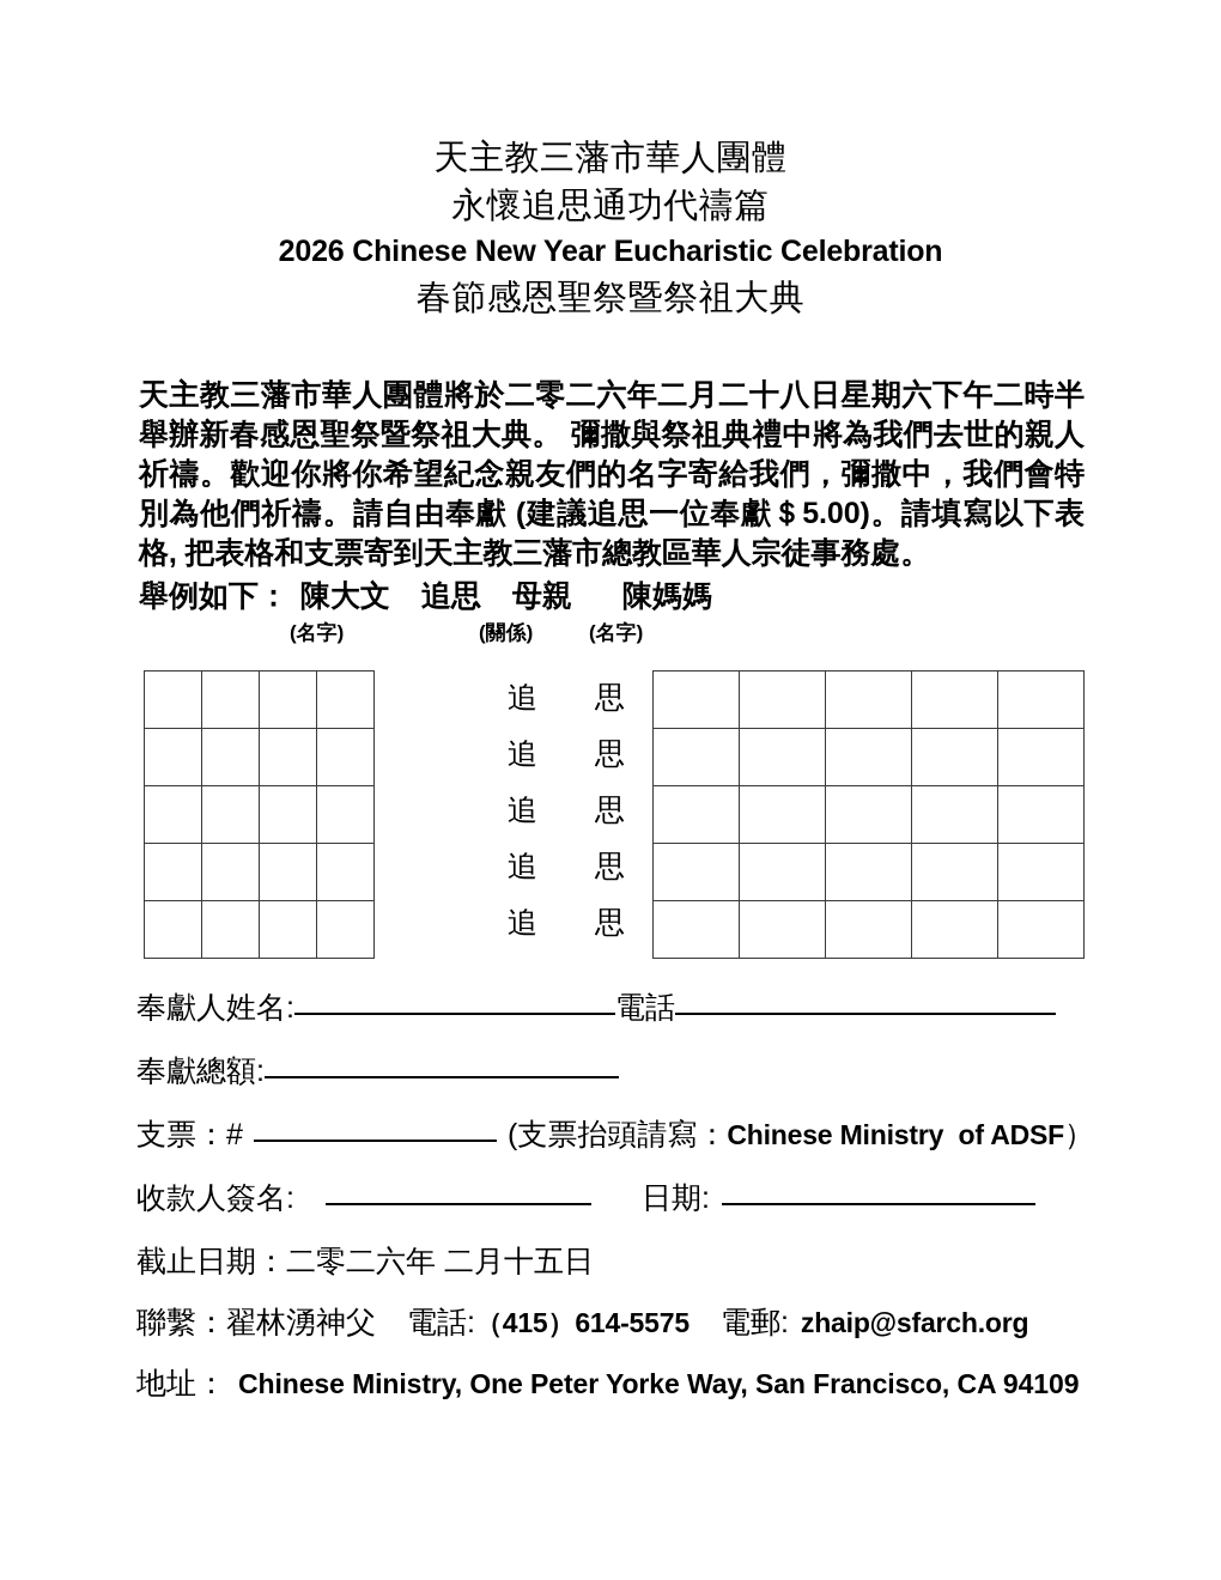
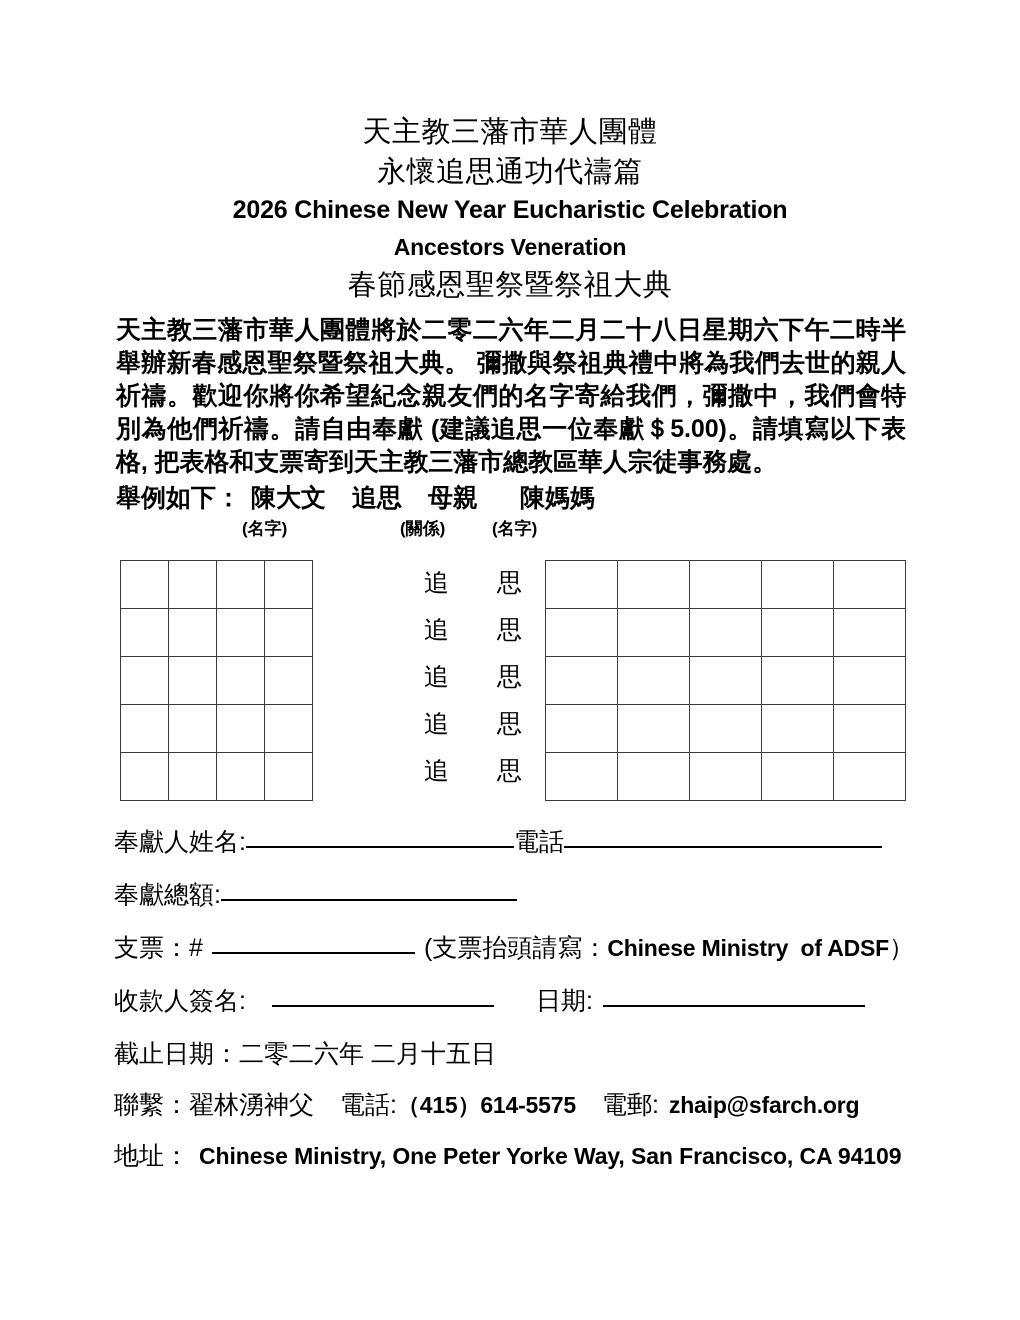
  天主教三藩市華人團體
  永懷追思通功代禱篇
  2026 Chinese New Year Eucharistic Celebration
+ Ancestors Veneration
  春節感恩聖祭暨祭祖大典
  天主教三藩市華人團體將於二零二六年二月二十八日星期六下午二時半舉辦新春感恩聖祭暨祭祖大典。 彌撒與祭祖典禮中將為我們去世的親人祈禱。歡迎你將你希望紀念親友們的名字寄給我們，彌撒中，我們會特別為他們祈禱。請自由奉獻 (建議追思一位奉獻＄5.00)。請填寫以下表格, 把表格和支票寄到天主教三藩市總教區華人宗徒事務處。
  舉例如下： 陳大文 追思 母親 陳媽媽
  (名字)
  (關係)
  (名字)
  追
  思
  追
  思
  追
  思
  追
  思
  追
  思
  奉獻人姓名:
  電話
  奉獻總額:
  支票：
  #
  (支票抬頭請寫：
  Chinese Ministry of ADSF
  ）
  收款人簽名:
  日期:
  截止日期：
  二零二六年 二月十五日
  聯繫：
  翟林湧神父
  電話:
  （415）614-5575
  電郵:
  zhaip@sfarch.org
  地址：
  Chinese Ministry, One Peter Yorke Way, San Francisco, CA 94109
